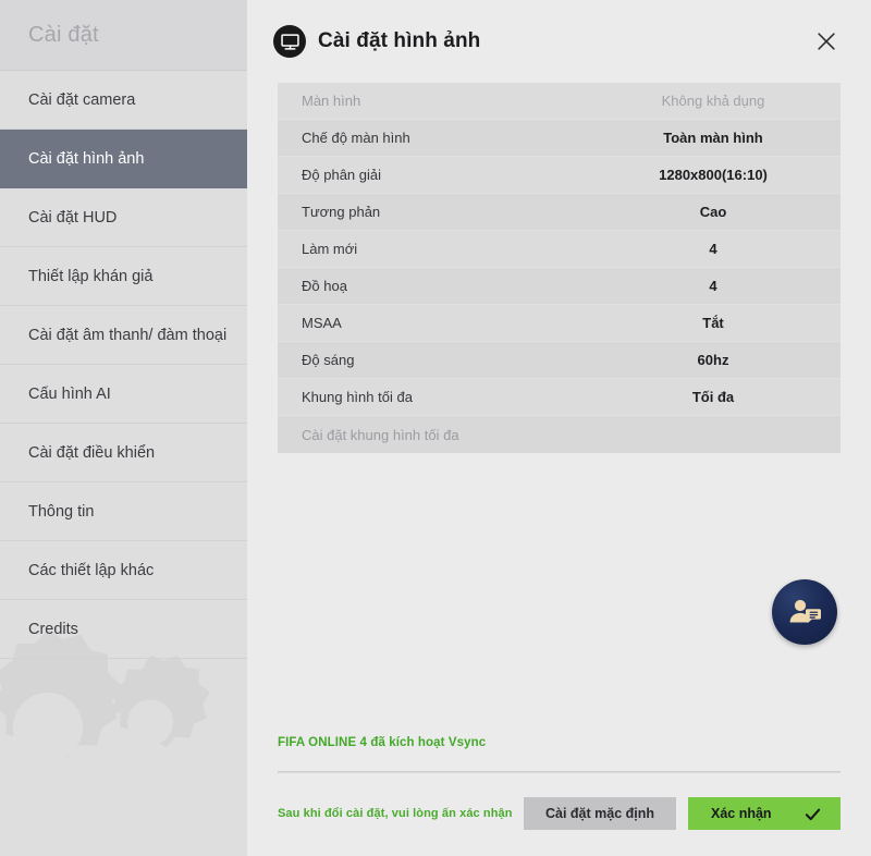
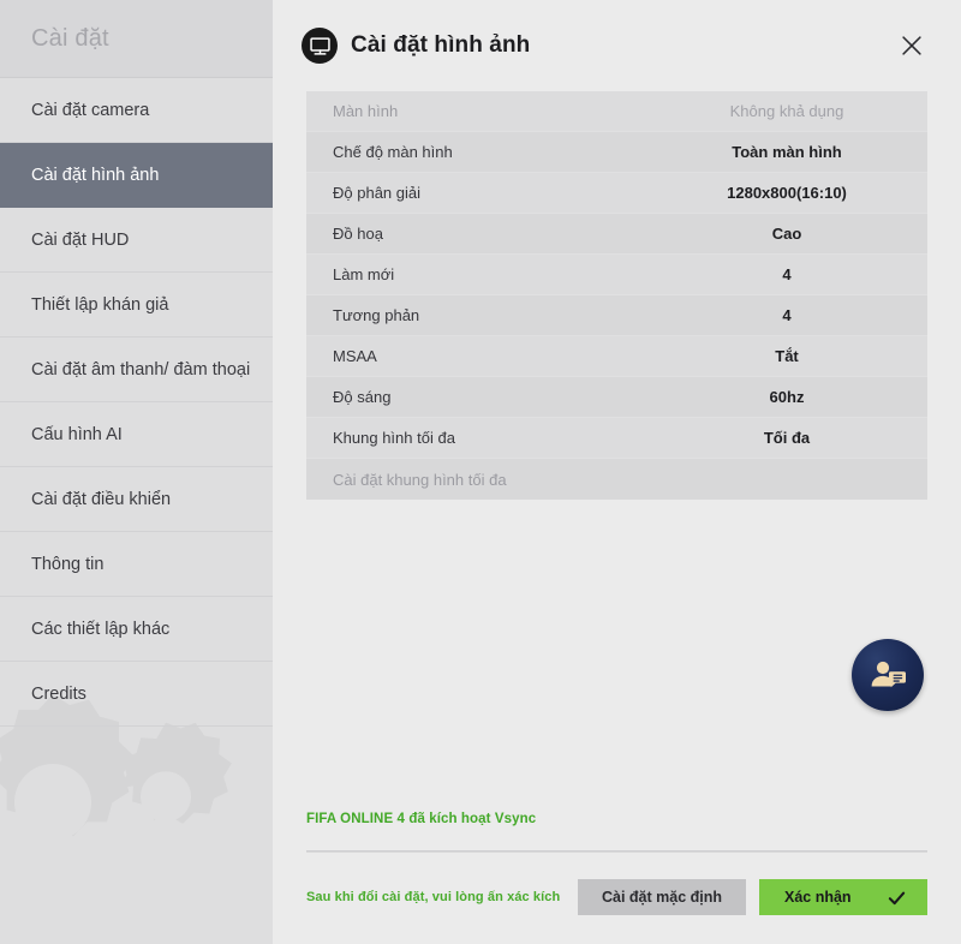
  Cài đặt
  Cài đặt camera
  Cài đặt hình ảnh
  Cài đặt HUD
  Thiết lập khán giả
  Cài đặt âm thanh/ đàm thoại
  Cấu hình AI
  Cài đặt điều khiển
  Thông tin
  Các thiết lập khác
  Credits
  Cài đặt hình ảnh
  Màn hình
  Không khả dụng
  Chế độ màn hình
  Toàn màn hình
  Độ phân giải
  1280x800(16:10)
- Tương phản
+ Đồ hoạ
  Cao
  Làm mới
  4
- Đồ hoạ
+ Tương phản
  4
  MSAA
  Tắt
  Độ sáng
  60hz
  Khung hình tối đa
  Tối đa
  Cài đặt khung hình tối đa
  FIFA ONLINE 4 đã kích hoạt Vsync
- Sau khi đổi cài đặt, vui lòng ấn xác nhận
+ Sau khi đổi cài đặt, vui lòng ấn xác kích
  Cài đặt mặc định
  Xác nhận
